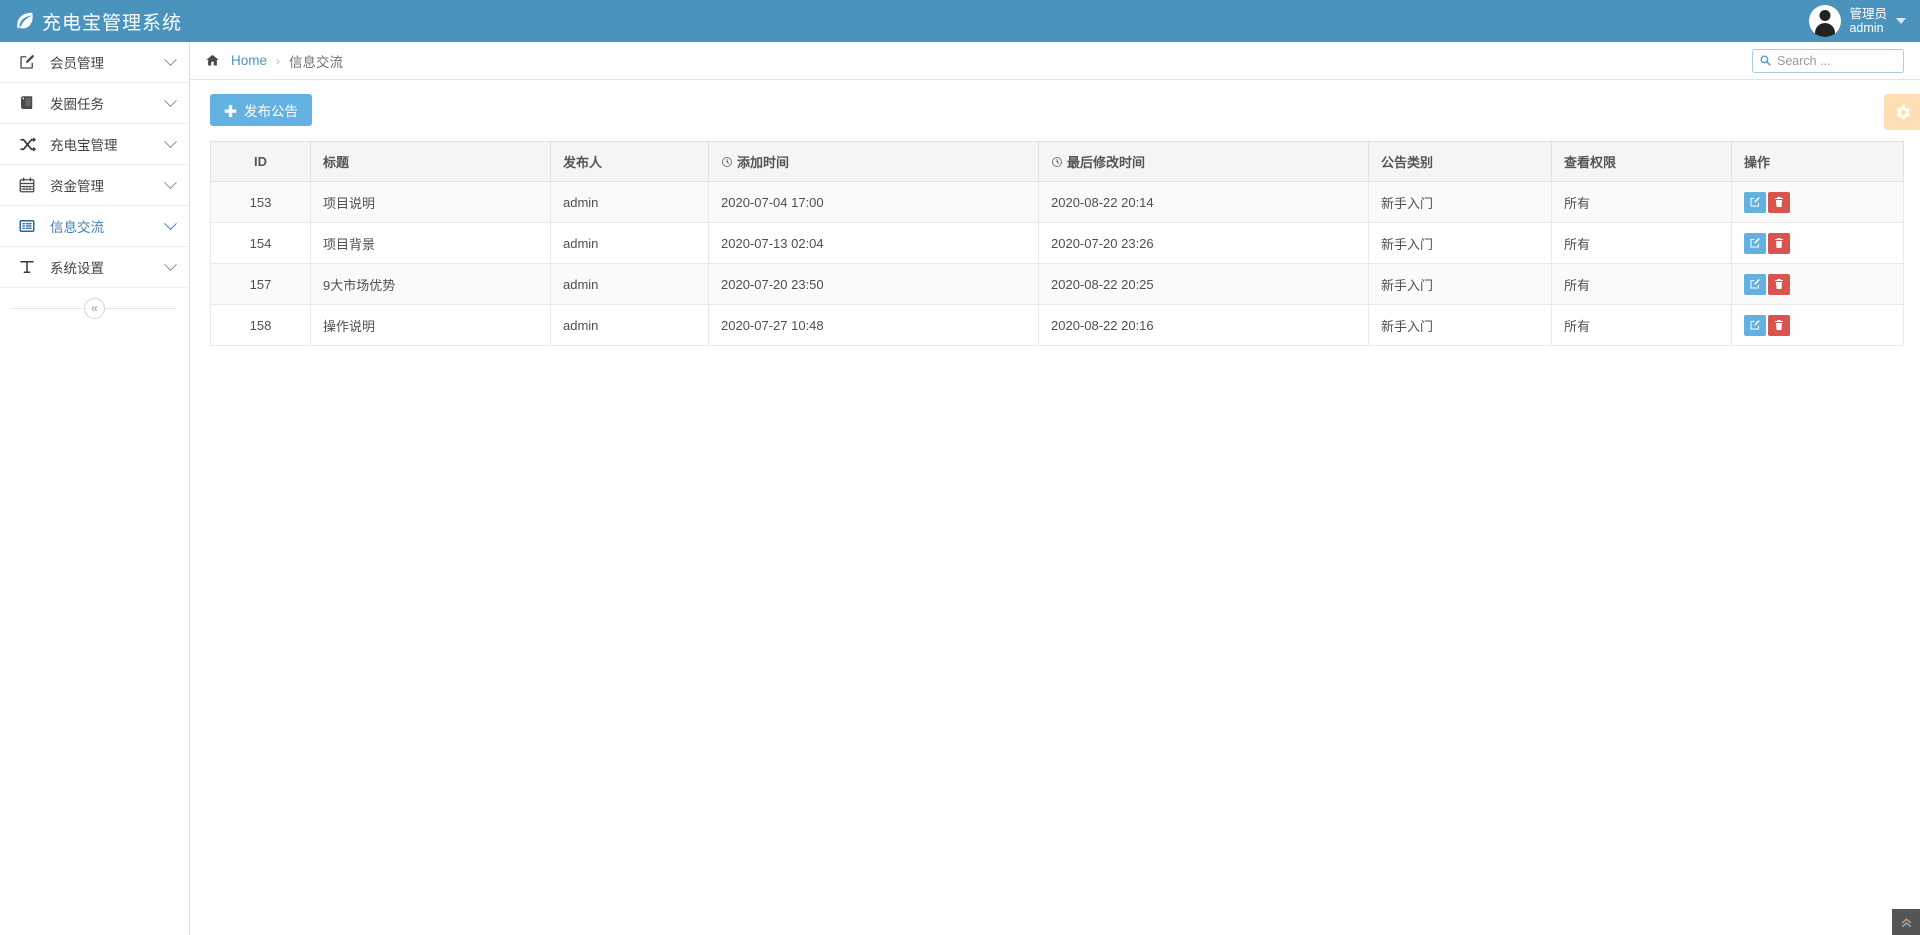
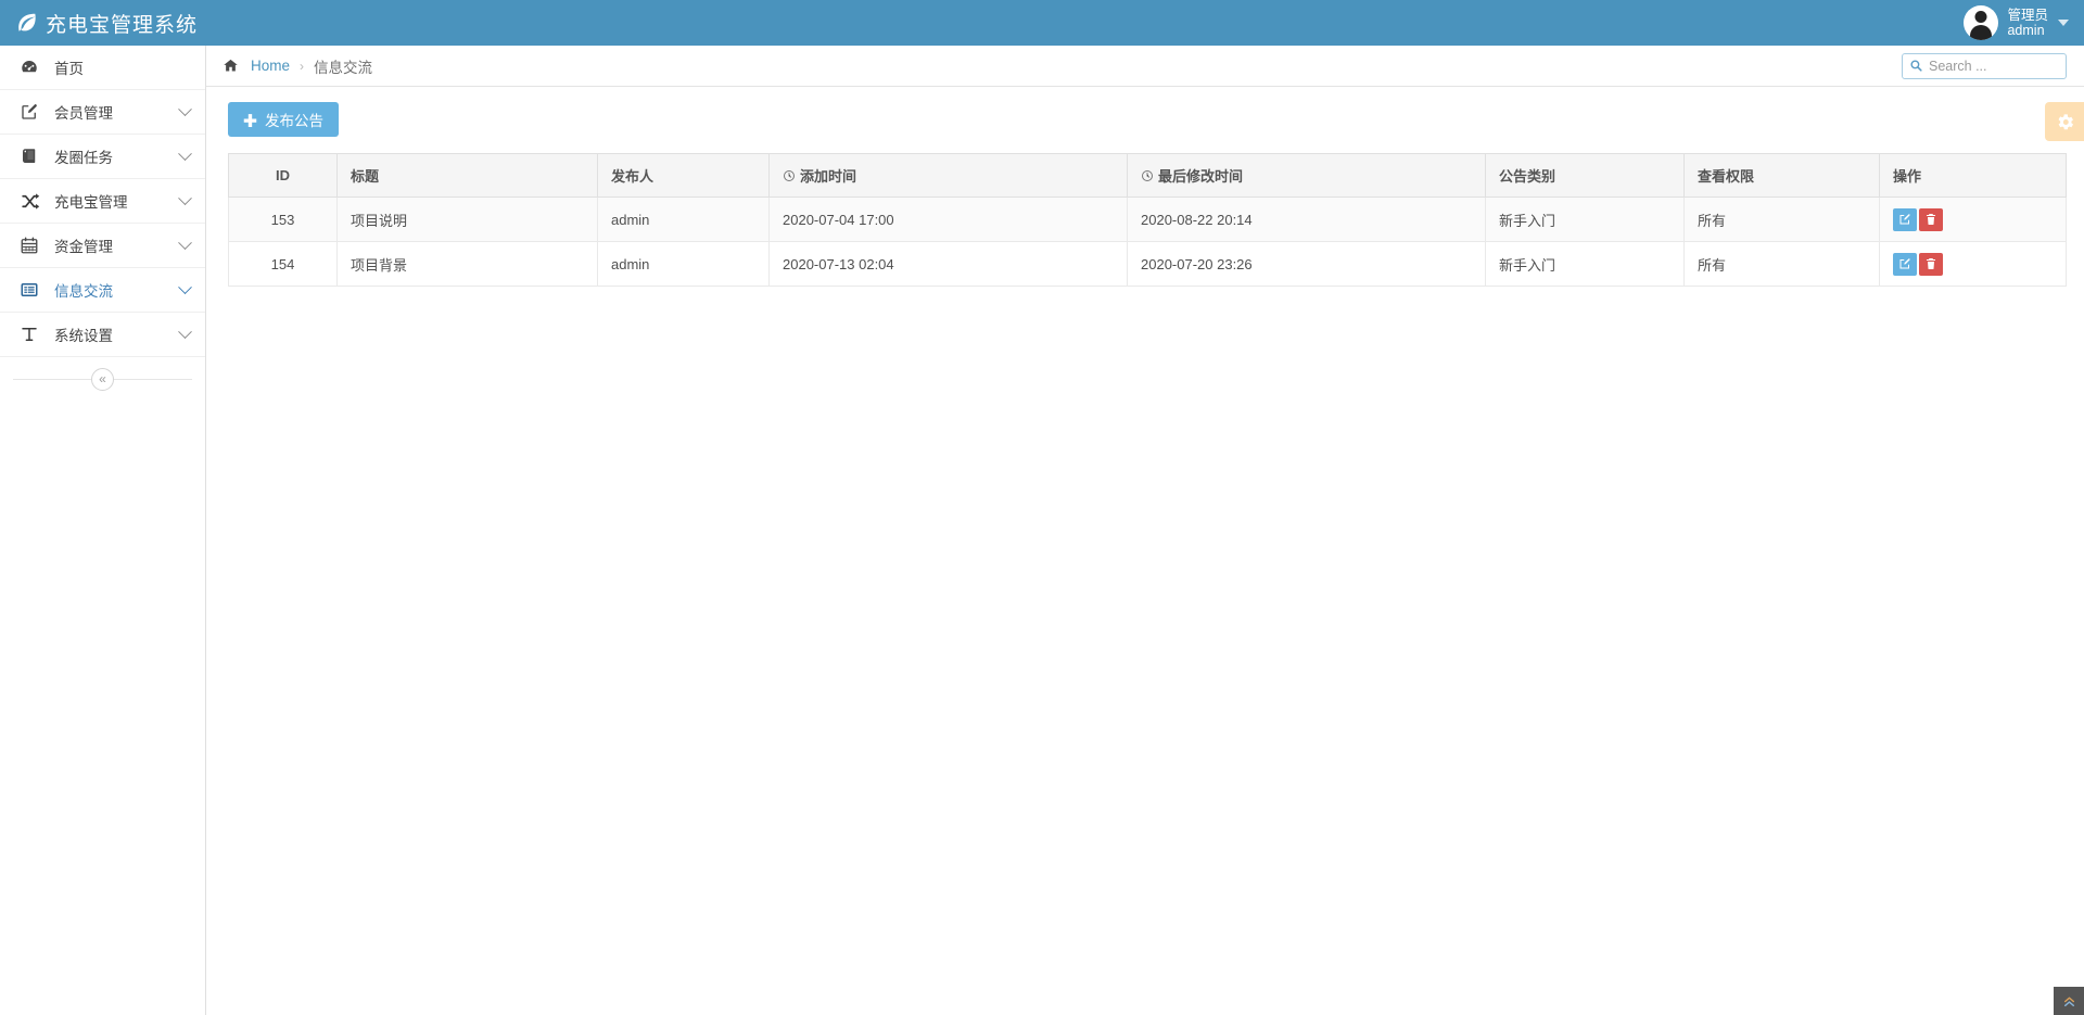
  充电宝管理系统
  管理员
  admin
+ 首页
  会员管理
  发圈任务
  充电宝管理
  资金管理
  信息交流
  系统设置
  «
  Home
  ›
  信息交流
  Search ...
  ✚
  发布公告
  ID	标题	发布人	添加时间	最后修改时间	公告类别	查看权限	操作
  153	项目说明	admin	2020-07-04 17:00	2020-08-22 20:14	新手入门	所有
  154	项目背景	admin	2020-07-13 02:04	2020-07-20 23:26	新手入门	所有
- 157	9大市场优势	admin	2020-07-20 23:50	2020-08-22 20:25	新手入门	所有
- 158	操作说明	admin	2020-07-27 10:48	2020-08-22 20:16	新手入门	所有
